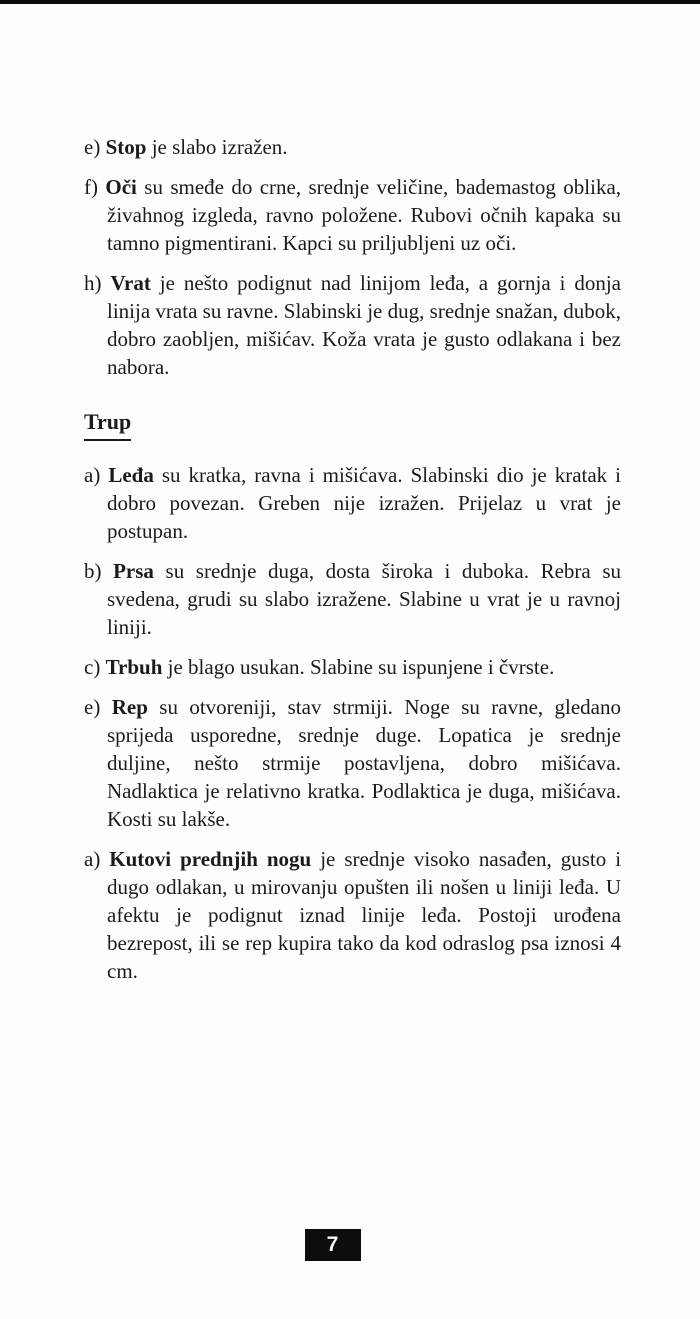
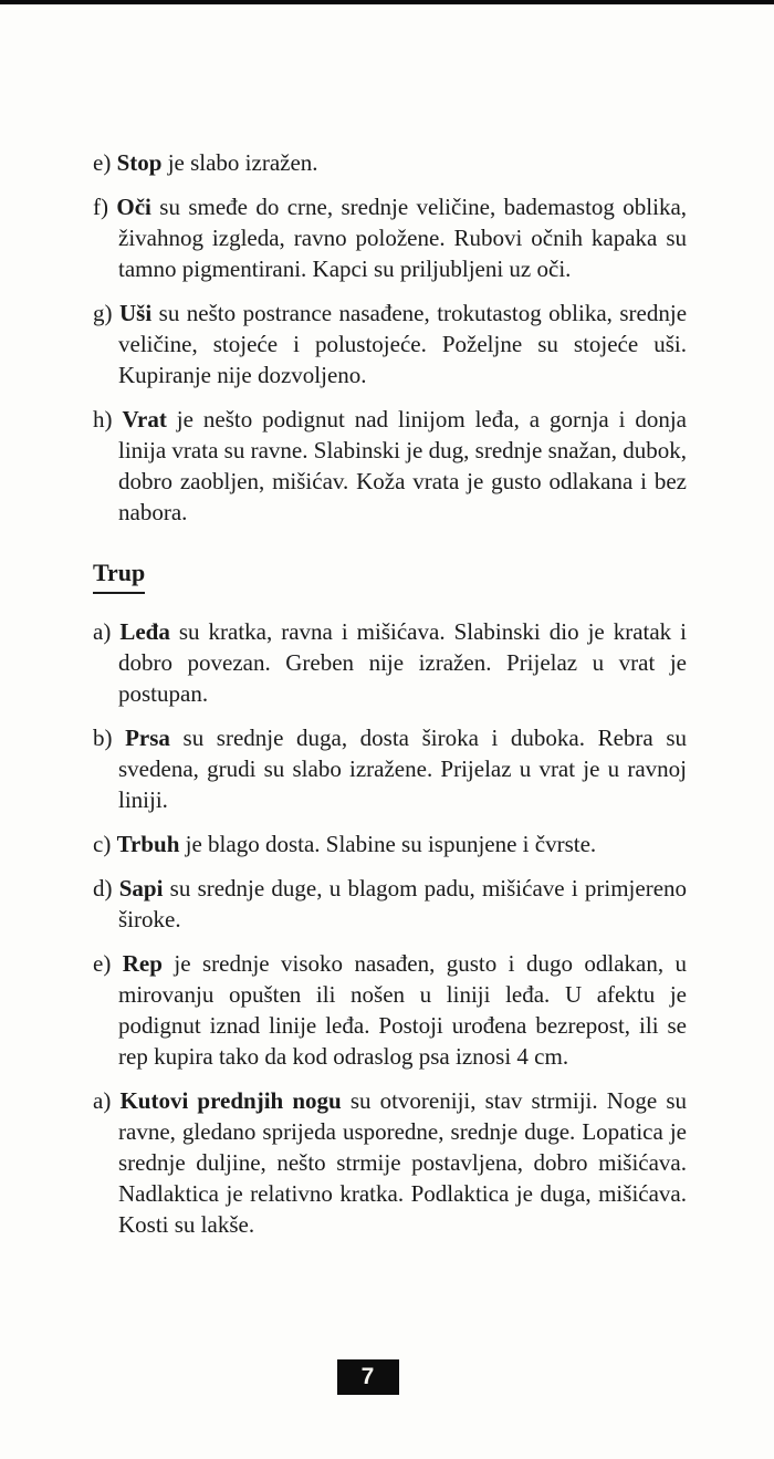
  e) Stop je slabo izražen.
  f) Oči su smeđe do crne, srednje veličine, bademastog oblika, živahnog izgleda, ravno položene. Rubovi očnih kapaka su tamno pigmentirani. Kapci su priljubljeni uz oči.
+ g) Uši su nešto postrance nasađene, trokutastog oblika, srednje veličine, stojeće i polustojeće. Poželjne su stojeće uši. Kupiranje nije dozvoljeno.
  h) Vrat je nešto podignut nad linijom leđa, a gornja i donja linija vrata su ravne. Slabinski je dug, srednje snažan, dubok, dobro zaobljen, mišićav. Koža vrata je gusto odlakana i bez nabora.
  Trup
  a) Leđa su kratka, ravna i mišićava. Slabinski dio je kratak i dobro povezan. Greben nije izražen. Prijelaz u vrat je postupan.
- b) Prsa su srednje duga, dosta široka i duboka. Rebra su svedena, grudi su slabo izražene. Slabine u vrat je u ravnoj liniji.
+ b) Prsa su srednje duga, dosta široka i duboka. Rebra su svedena, grudi su slabo izražene. Prijelaz u vrat je u ravnoj liniji.
- c) Trbuh je blago usukan. Slabine su ispunjene i čvrste.
+ c) Trbuh je blago dosta. Slabine su ispunjene i čvrste.
+ d) Sapi su srednje duge, u blagom padu, mišićave i primjereno široke.
- e) Rep su otvoreniji, stav strmiji. Noge su ravne, gledano sprijeda usporedne, srednje duge. Lopatica je srednje duljine, nešto strmije postavljena, dobro mišićava. Nadlaktica je relativno kratka. Podlaktica je duga, mišićava. Kosti su lakše.
+ e) Rep je srednje visoko nasađen, gusto i dugo odlakan, u mirovanju opušten ili nošen u liniji leđa. U afektu je podignut iznad linije leđa. Postoji urođena bezrepost, ili se rep kupira tako da kod odraslog psa iznosi 4 cm.
- a) Kutovi prednjih nogu je srednje visoko nasađen, gusto i dugo odlakan, u mirovanju opušten ili nošen u liniji leđa. U afektu je podignut iznad linije leđa. Postoji urođena bezrepost, ili se rep kupira tako da kod odraslog psa iznosi 4 cm.
+ a) Kutovi prednjih nogu su otvoreniji, stav strmiji. Noge su ravne, gledano sprijeda usporedne, srednje duge. Lopatica je srednje duljine, nešto strmije postavljena, dobro mišićava. Nadlaktica je relativno kratka. Podlaktica je duga, mišićava. Kosti su lakše.
  7
